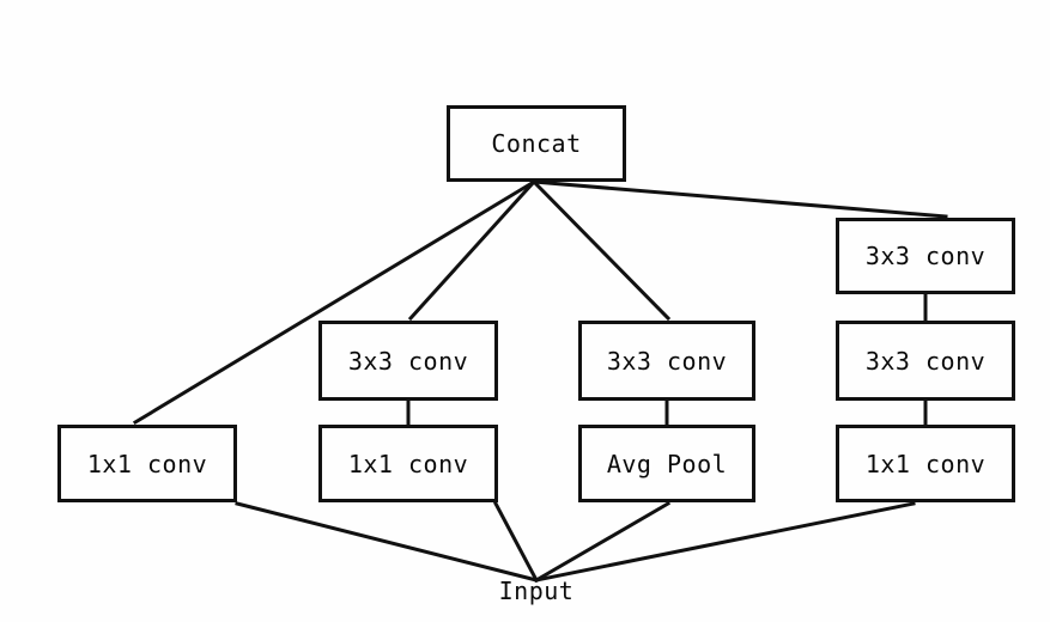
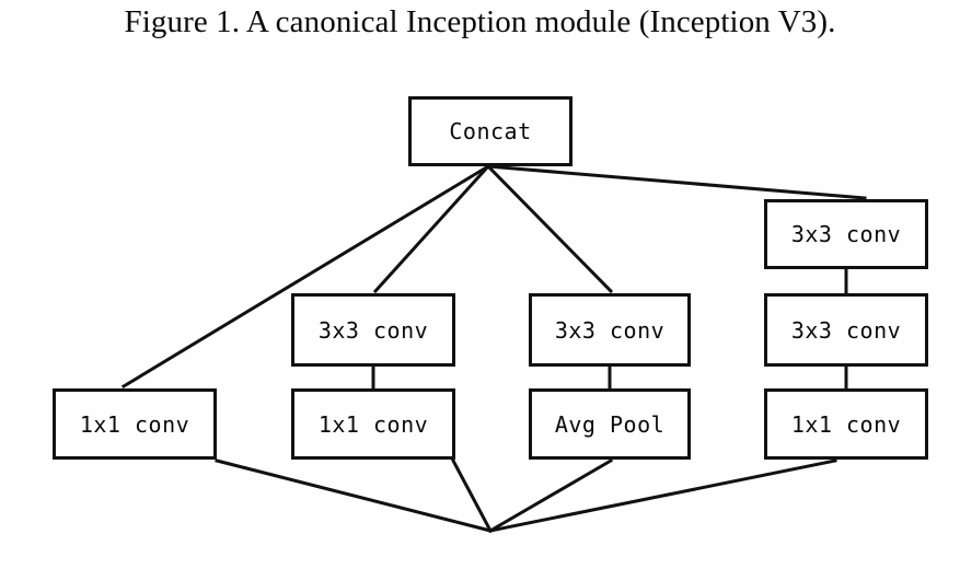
+ Figure 1. A canonical Inception module (Inception V3).
  Concat
  1x1 conv
  3x3 conv
  1x1 conv
  3x3 conv
  Avg Pool
  3x3 conv
  3x3 conv
  1x1 conv
- Input
